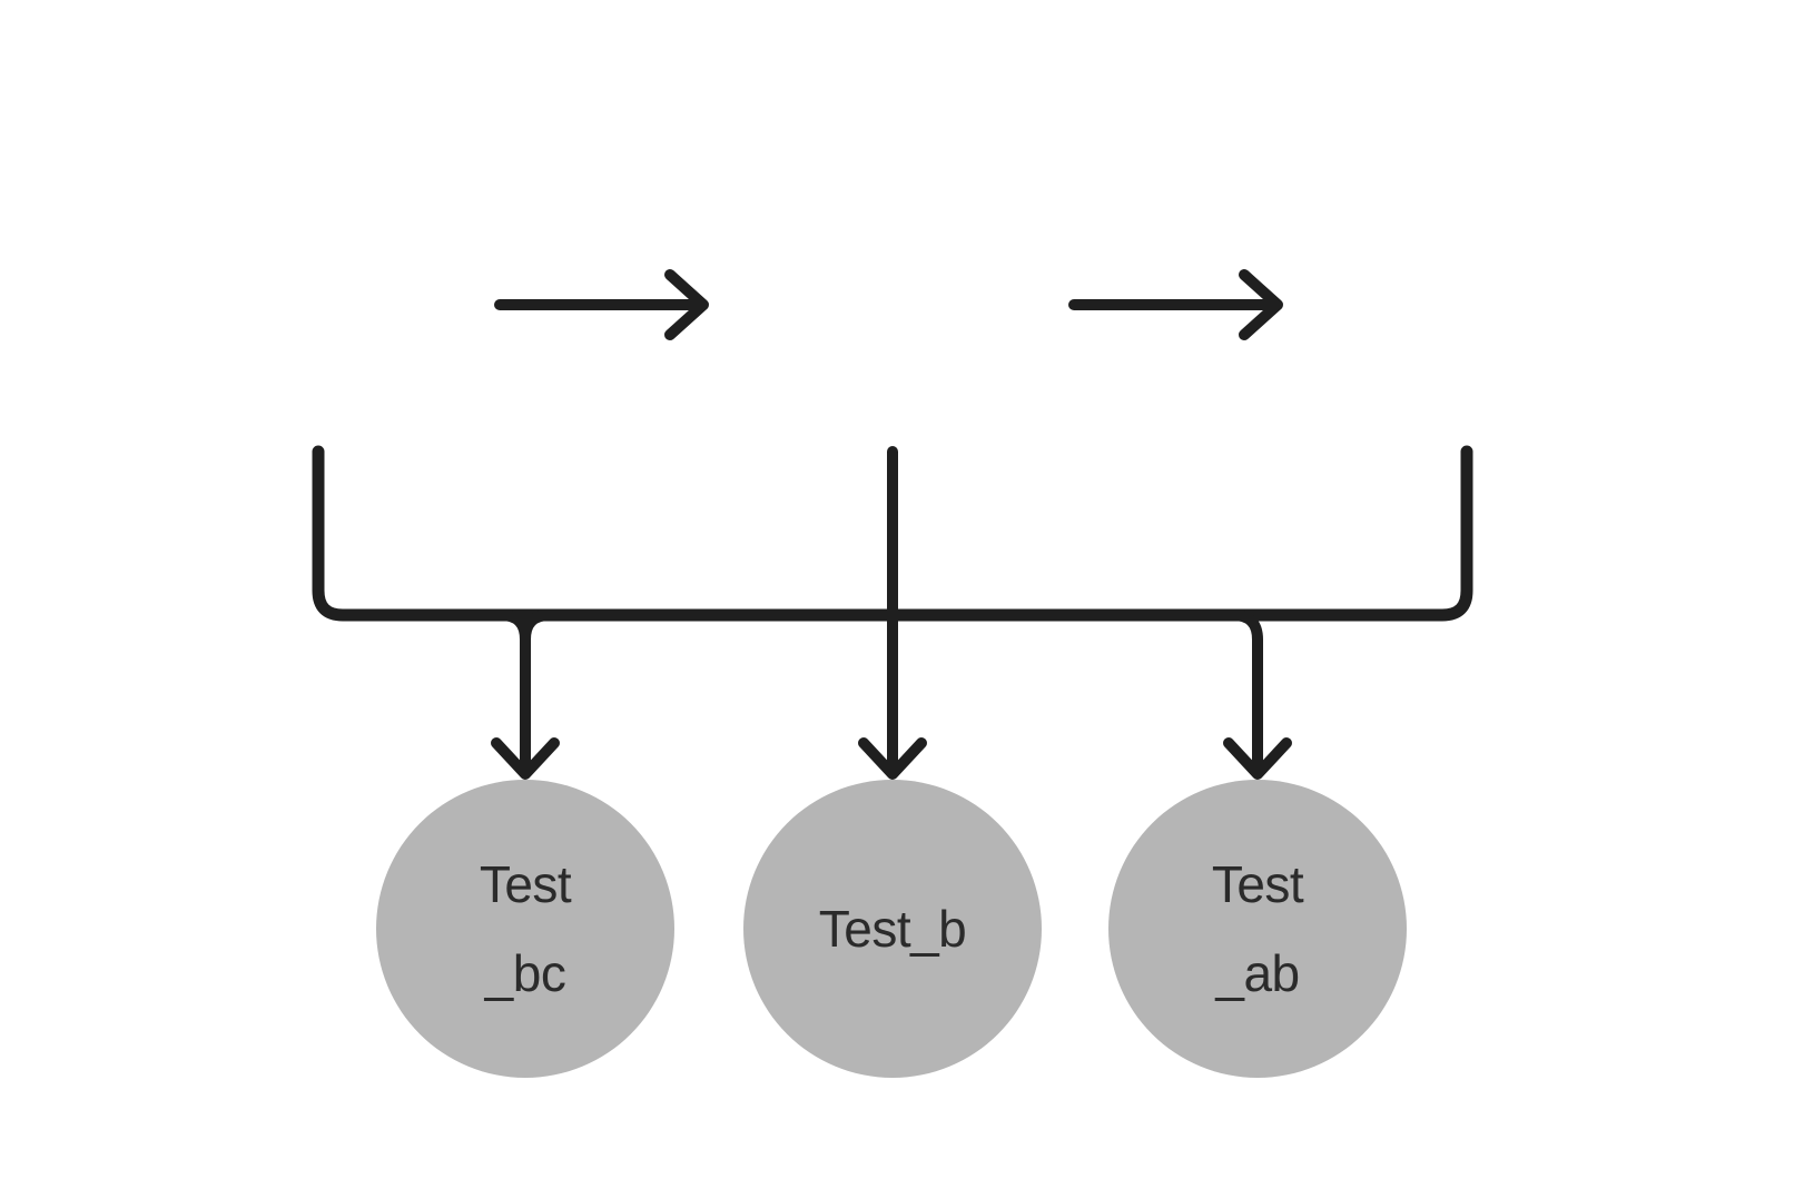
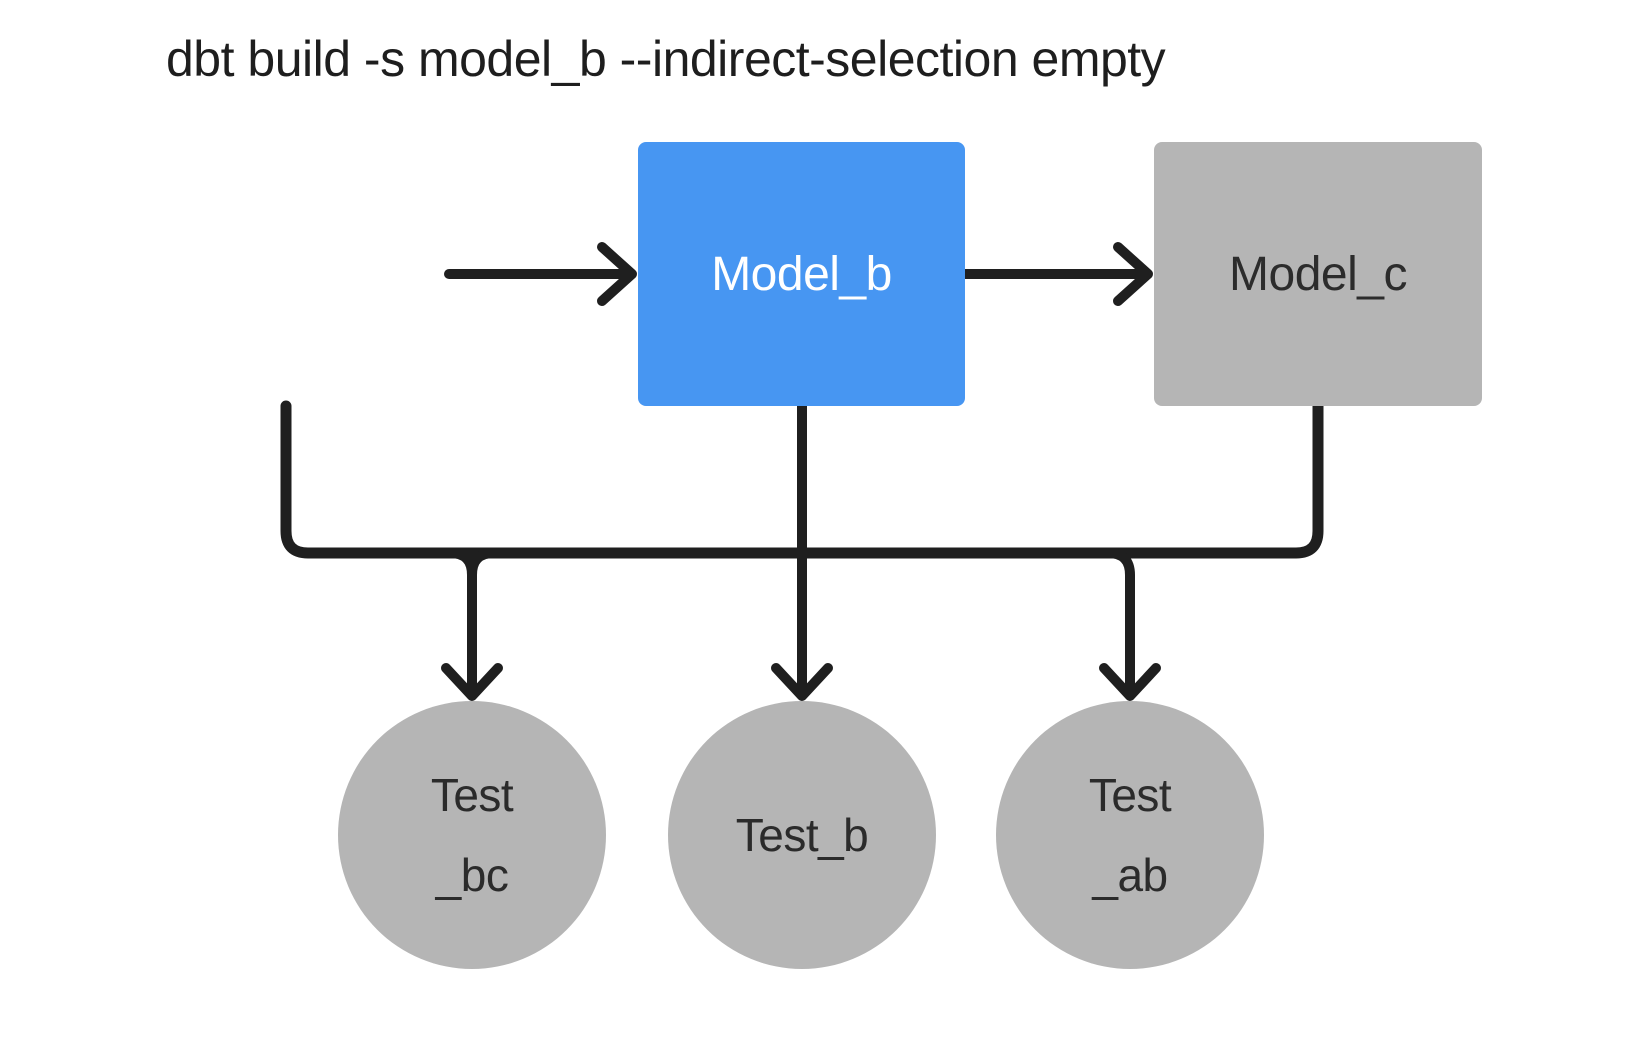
+ dbt build -s model_b --indirect-selection empty
+ Model_b
+ Model_c
  Test
  _bc
  Test_b
  Test
  _ab
